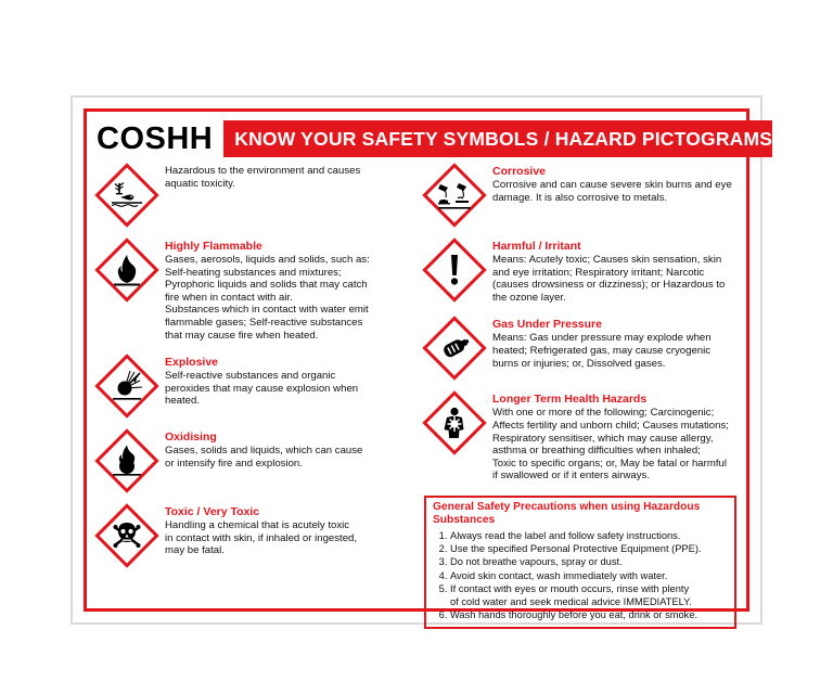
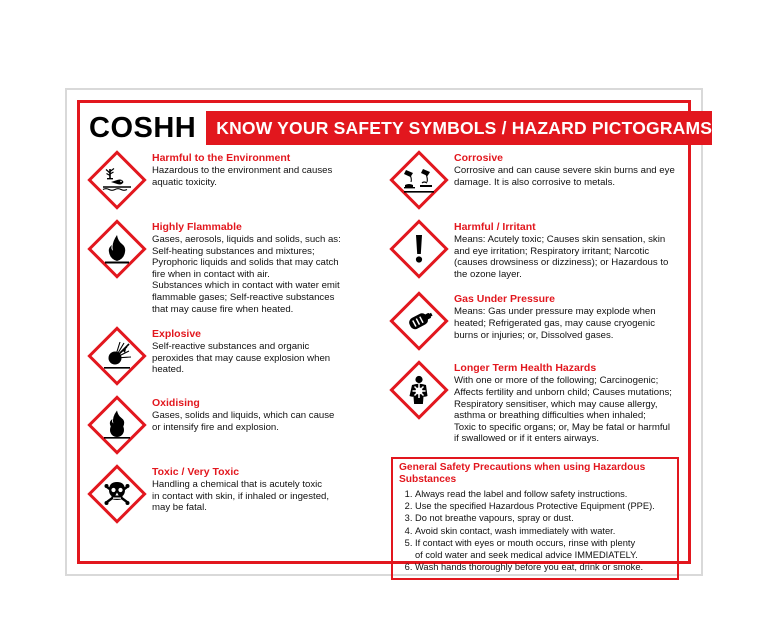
  COSHH
  KNOW YOUR SAFETY SYMBOLS / HAZARD PICTOGRAMS
+ Harmful to the Environment
  Hazardous to the environment and causes
  aquatic toxicity.
  Highly Flammable
  Gases, aerosols, liquids and solids, such as:
  Self-heating substances and mixtures;
  Pyrophoric liquids and solids that may catch
  fire when in contact with air.
  Substances which in contact with water emit
  flammable gases; Self-reactive substances
  that may cause fire when heated.
  Explosive
  Self-reactive substances and organic
  peroxides that may cause explosion when
  heated.
  Oxidising
  Gases, solids and liquids, which can cause
  or intensify fire and explosion.
  Toxic / Very Toxic
  Handling a chemical that is acutely toxic
  in contact with skin, if inhaled or ingested,
  may be fatal.
  Corrosive
  Corrosive and can cause severe skin burns and eye
  damage. It is also corrosive to metals.
  Harmful / Irritant
  Means: Acutely toxic; Causes skin sensation, skin
  and eye irritation; Respiratory irritant; Narcotic
  (causes drowsiness or dizziness); or Hazardous to
  the ozone layer.
  Gas Under Pressure
  Means: Gas under pressure may explode when
  heated; Refrigerated gas, may cause cryogenic
  burns or injuries; or, Dissolved gases.
  Longer Term Health Hazards
  With one or more of the following; Carcinogenic;
  Affects fertility and unborn child; Causes mutations;
  Respiratory sensitiser, which may cause allergy,
  asthma or breathing difficulties when inhaled;
  Toxic to specific organs; or, May be fatal or harmful
  if swallowed or if it enters airways.
  General Safety Precautions when using Hazardous Substances
  Always read the label and follow safety instructions.
- Use the specified Personal Protective Equipment (PPE).
+ Use the specified Hazardous Protective Equipment (PPE).
  Do not breathe vapours, spray or dust.
  Avoid skin contact, wash immediately with water.
  If contact with eyes or mouth occurs, rinse with plenty
  of cold water and seek medical advice IMMEDIATELY.
  Wash hands thoroughly before you eat, drink or smoke.
